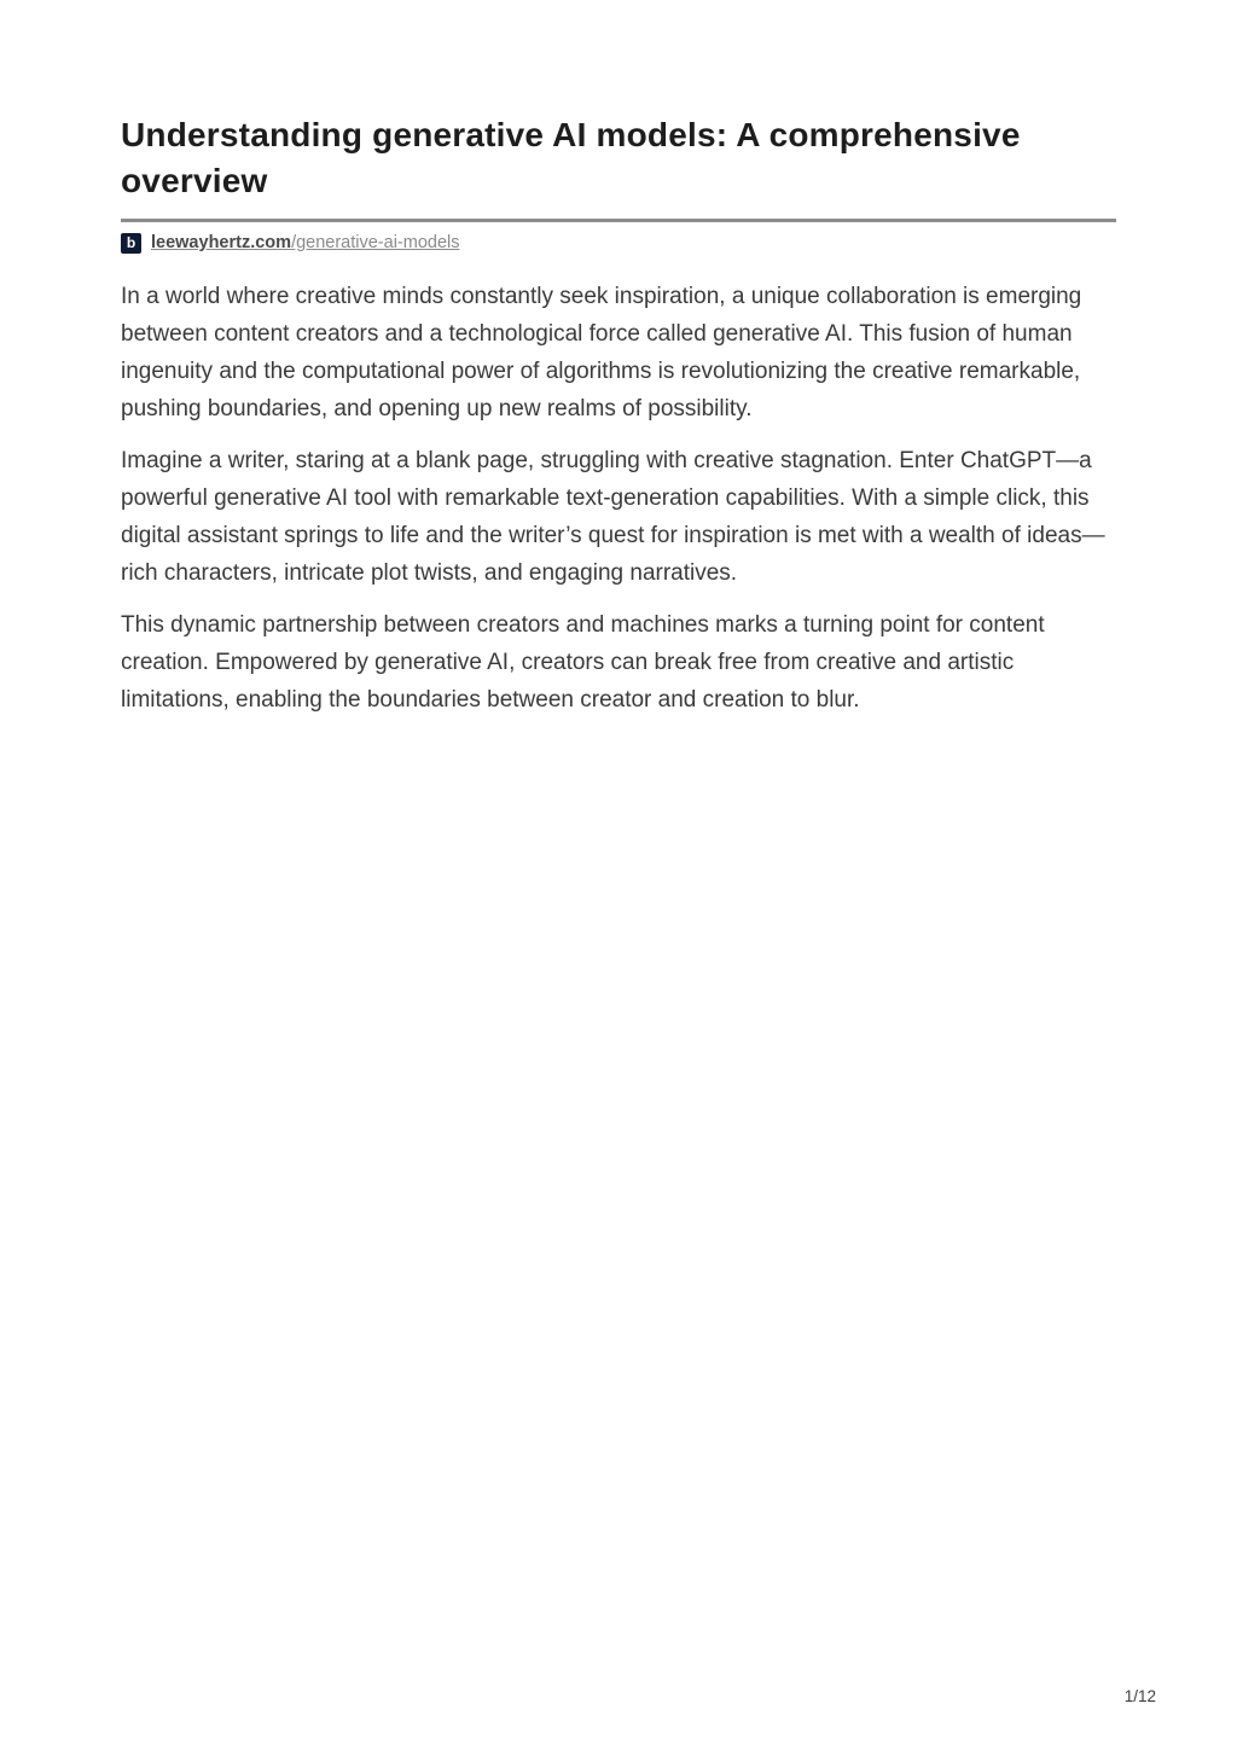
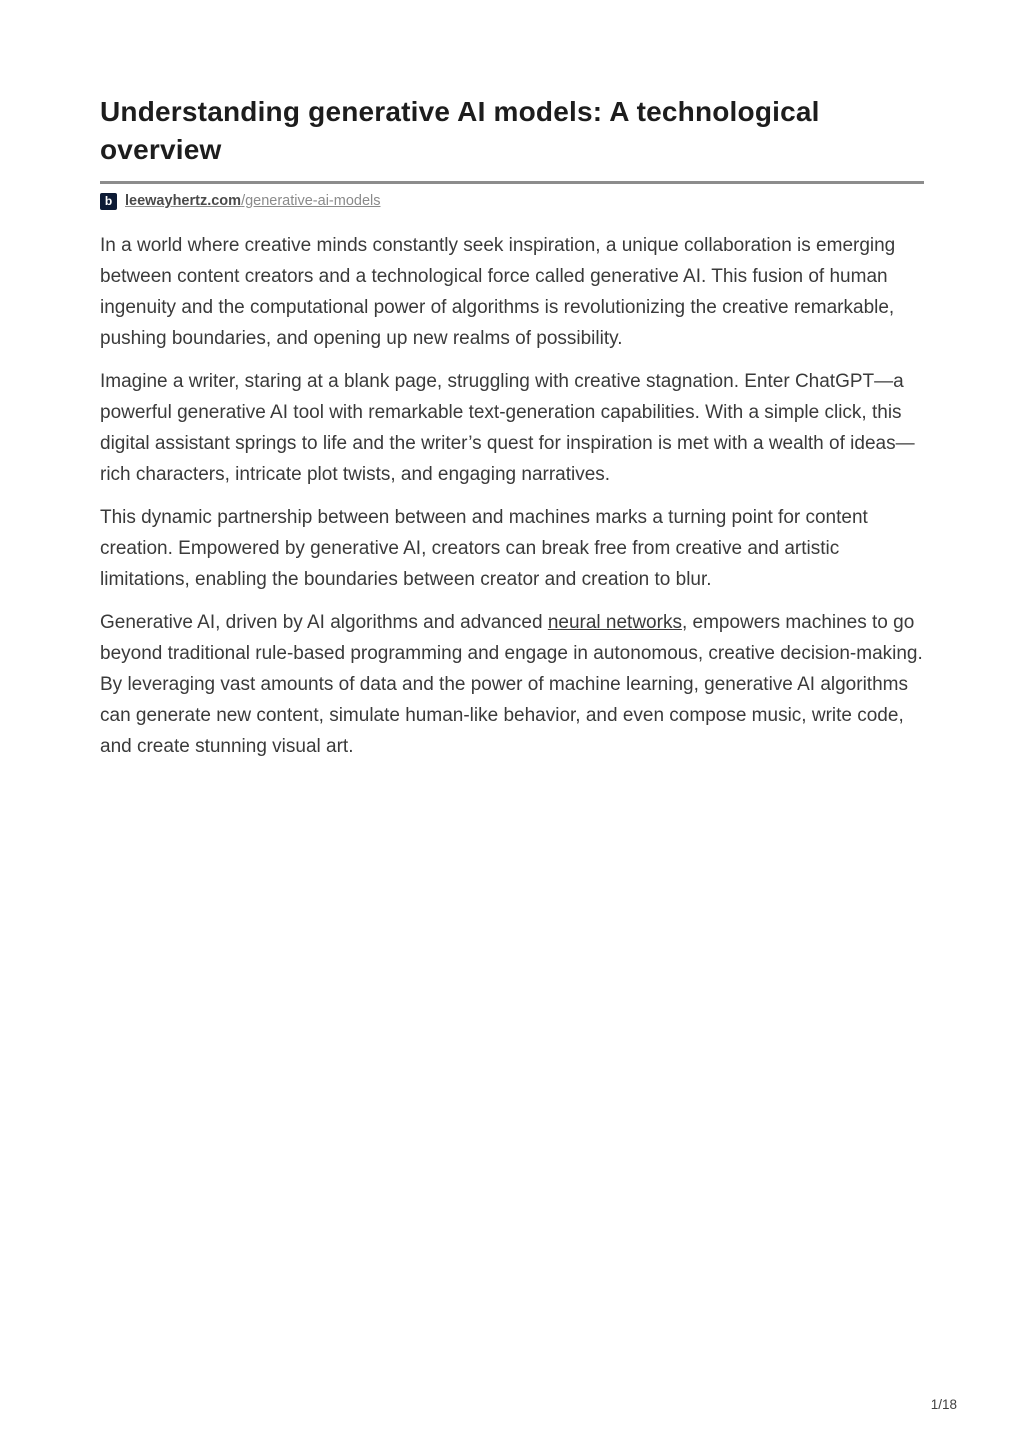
- Understanding generative AI models: A comprehensive overview
+ Understanding generative AI models: A technological overview
  b
  leewayhertz.com/generative-ai-models
  In a world where creative minds constantly seek inspiration, a unique collaboration is emerging between content creators and a technological force called generative AI. This fusion of human ingenuity and the computational power of algorithms is revolutionizing the creative remarkable, pushing boundaries, and opening up new realms of possibility.
  Imagine a writer, staring at a blank page, struggling with creative stagnation. Enter ChatGPT—a powerful generative AI tool with remarkable text-generation capabilities. With a simple click, this digital assistant springs to life and the writer’s quest for inspiration is met with a wealth of ideas—rich characters, intricate plot twists, and engaging narratives.
- This dynamic partnership between creators and machines marks a turning point for content creation. Empowered by generative AI, creators can break free from creative and artistic limitations, enabling the boundaries between creator and creation to blur.
+ This dynamic partnership between between and machines marks a turning point for content creation. Empowered by generative AI, creators can break free from creative and artistic limitations, enabling the boundaries between creator and creation to blur.
+ Generative AI, driven by AI algorithms and advanced neural networks, empowers machines to go beyond traditional rule-based programming and engage in autonomous, creative decision-making. By leveraging vast amounts of data and the power of machine learning, generative AI algorithms can generate new content, simulate human-like behavior, and even compose music, write code, and create stunning visual art.
- 1/12
+ 1/18
